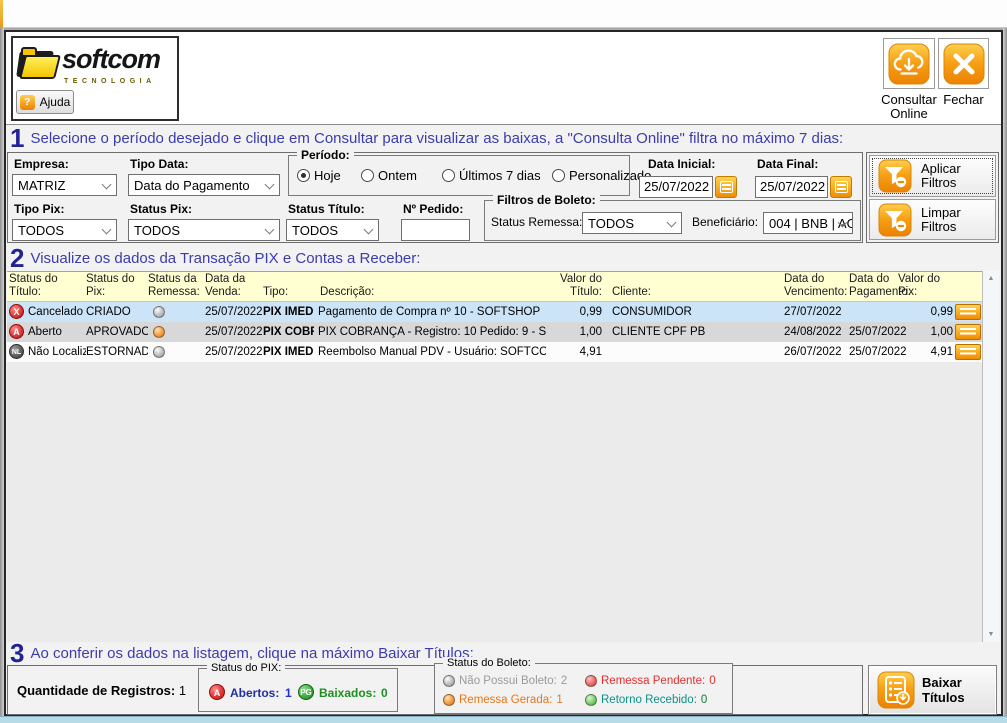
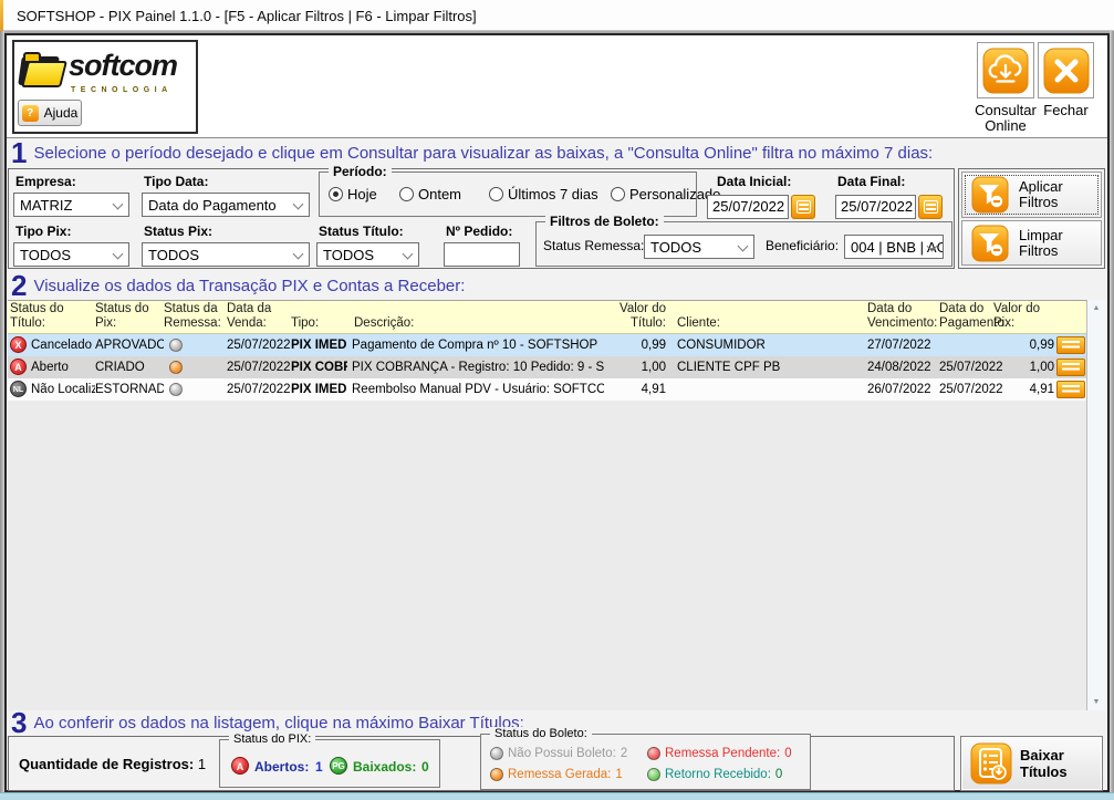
+ SOFTSHOP - PIX Painel 1.1.0 - [F5 - Aplicar Filtros | F6 - Limpar Filtros]
  softcom
  ?
  Ajuda
  Consultar Online
  Fechar
  1
  Selecione o período desejado e clique em Consultar para visualizar as baixas, a "Consulta Online" filtra no máximo 7 dias:
  Empresa:
  MATRIZ
  Tipo Data:
  Data do Pagamento
  Período:
  Hoje
  Ontem
  Últimos 7 dias
  Personaliza
  Data Inicial:
  25/07/2022
  Data Final:
  25/07/2022
  Tipo Pix:
  TODOS
  Status Pix:
  TODOS
  Status Título:
  TODOS
  Nº Pedido:
  Filtros de Boleto:
  Status Remessa:
  TODOS
  Beneficiário:
  004 | BNB | AG
  Aplicar Filtros
  Limpar Filtros
  2
  Visualize os dados da Transação PIX e Contas a Receber:
  Status do Título:
  Status do Pix:
  Status da Remessa:
  Data da Venda:
  Tipo:
  Descrição:
  Valor do Título:
  Cliente:
  Data do Vencimento:
  Data do Pagamento:
  Valor do Pix:
  X
  Cancelado
- CRIADO
+ APROVADO
  25/07/2022
  Pagamento de Compra nº 10 - SOFTSHOP
  0,99
  CONSUMIDOR
  27/07/2022
  0,99
  A
  Aberto
- APROVADO
+ CRIADO
  25/07/2022
  PIX COBRANÇA - Registro: 10 Pedido: 9 - S
  1,00
  CLIENTE CPF PB
  24/08/2022
  25/07/2022
  1,00
  Não Localiz
  ESTORNAD
  25/07/2022
  Reembolso Manual PDV - Usuário: SOFTCO
  4,91
  26/07/2022
  25/07/2022
  4,91
  3
  Ao conferir os dados na listagem, clique na máximo Baixar Títulos:
  Quantidade de Registros: 1
  Status do PIX:
  A
  Abertos:
  1
  PG
  Baixados:
  0
  Status do Boleto:
  Não Possui Boleto:
  2
  Remessa Gerada:
  1
  Remessa Pendente:
  0
  Retorno Recebido:
  0
  Baixar Títulos
